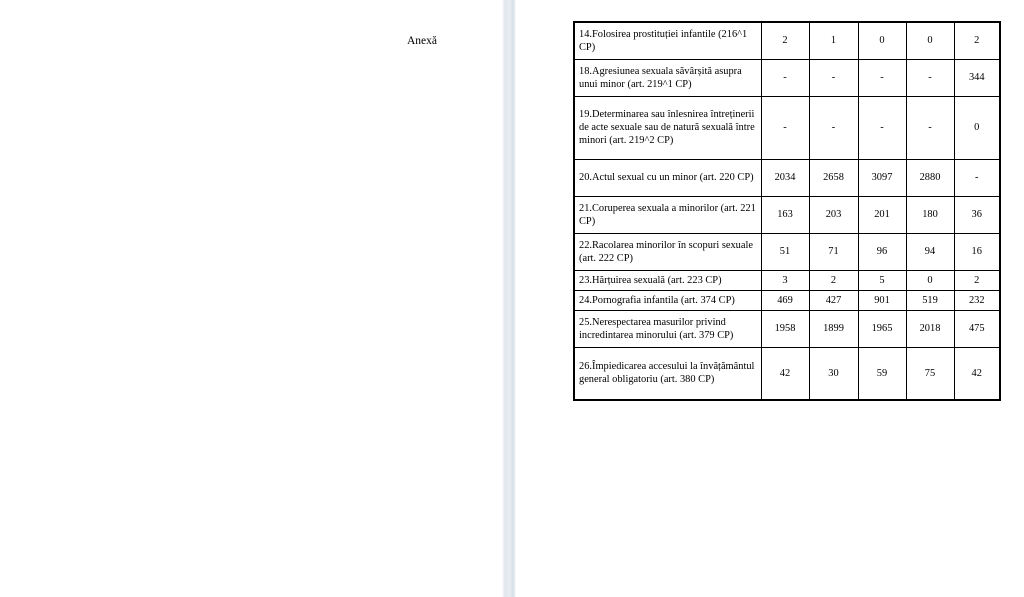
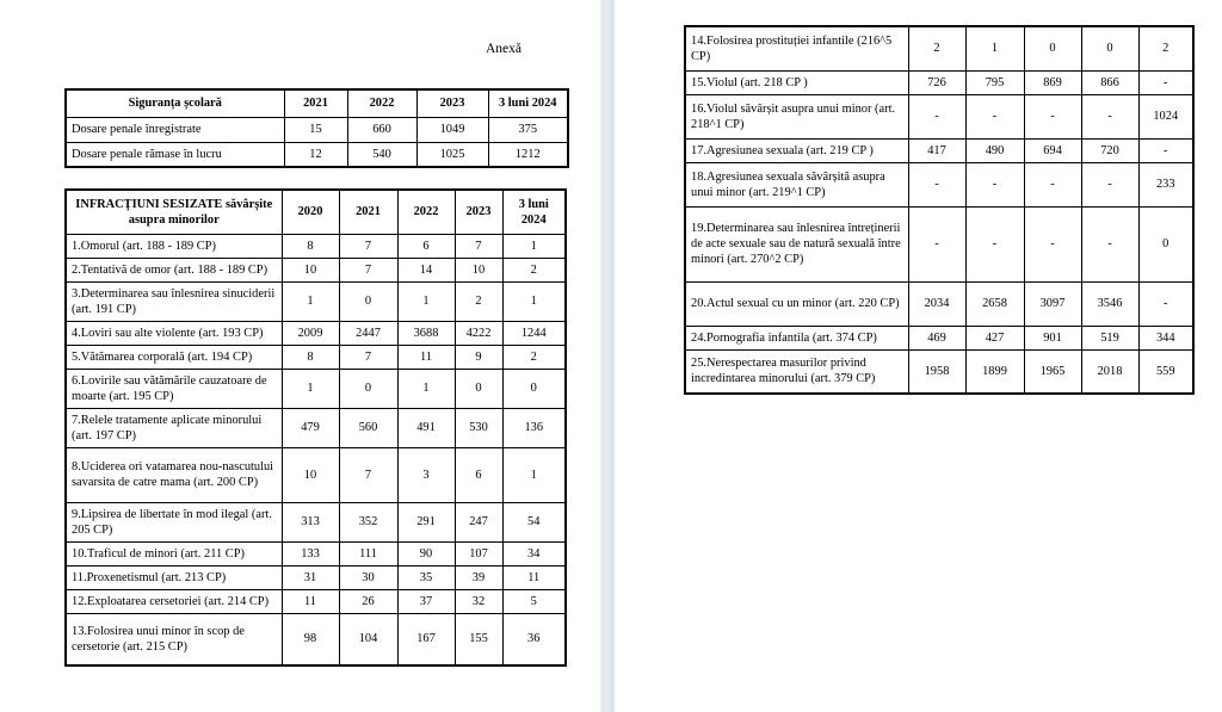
  Anexă
+ Siguranța școlară	2021	2022	2023	3 luni 2024
+ Dosare penale înregistrate	15	660	1049	375
+ Dosare penale rămase în lucru	12	540	1025	1212
+ INFRACȚIUNI SESIZATE săvârșite asupra minorilor	2020	2021	2022	2023	3 luni 2024
+ 1.Omorul (art. 188 - 189 CP)	8	7	6	7	1
+ 2.Tentativă de omor (art. 188 - 189 CP)	10	7	14	10	2
+ 3.Determinarea sau înlesnirea sinuciderii (art. 191 CP)	1	0	1	2	1
+ 4.Loviri sau alte violente (art. 193 CP)	2009	2447	3688	4222	1244
+ 5.Vătămarea corporală (art. 194 CP)	8	7	11	9	2
+ 6.Lovirile sau vătămările cauzatoare de moarte (art. 195 CP)	1	0	1	0	0
+ 7.Relele tratamente aplicate minorului (art. 197 CP)	479	560	491	530	136
+ 8.Uciderea ori vatamarea nou-nascutului savarsita de catre mama (art. 200 CP)	10	7	3	6	1
+ 9.Lipsirea de libertate în mod ilegal (art. 205 CP)	313	352	291	247	54
+ 10.Traficul de minori (art. 211 CP)	133	111	90	107	34
+ 11.Proxenetismul (art. 213 CP)	31	30	35	39	11
+ 12.Exploatarea cersetoriei (art. 214 CP)	11	26	37	32	5
+ 13.Folosirea unui minor în scop de cersetorie (art. 215 CP)	98	104	167	155	36
- 14.Folosirea prostituției infantile (216^1 CP)	2	1	0	0	2
+ 14.Folosirea prostituției infantile (216^5 CP)	2	1	0	0	2
+ 15.Violul (art. 218 CP )	726	795	869	866	-
+ 16.Violul săvârșit asupra unui minor (art. 218^1 CP)	-	-	-	-	1024
+ 17.Agresiunea sexuala (art. 219 CP )	417	490	694	720	-
- 18.Agresiunea sexuala săvârșită asupra unui minor (art. 219^1 CP)	-	-	-	-	344
+ 18.Agresiunea sexuala săvârșită asupra unui minor (art. 219^1 CP)	-	-	-	-	233
- 19.Determinarea sau înlesnirea întreținerii de acte sexuale sau de natură sexuală între minori (art. 219^2 CP)	-	-	-	-	0
+ 19.Determinarea sau înlesnirea întreținerii de acte sexuale sau de natură sexuală între minori (art. 270^2 CP)	-	-	-	-	0
- 20.Actul sexual cu un minor (art. 220 CP)	2034	2658	3097	2880	-
+ 20.Actul sexual cu un minor (art. 220 CP)	2034	2658	3097	3546	-
- 21.Coruperea sexuala a minorilor (art. 221 CP)	163	203	201	180	36
- 22.Racolarea minorilor în scopuri sexuale (art. 222 CP)	51	71	96	94	16
- 23.Hărțuirea sexuală (art. 223 CP)	3	2	5	0	2
- 24.Pornografia infantila (art. 374 CP)	469	427	901	519	232
+ 24.Pornografia infantila (art. 374 CP)	469	427	901	519	344
- 25.Nerespectarea masurilor privind incredintarea minorului (art. 379 CP)	1958	1899	1965	2018	475
+ 25.Nerespectarea masurilor privind incredintarea minorului (art. 379 CP)	1958	1899	1965	2018	559
- 26.Împiedicarea accesului la învățământul general obligatoriu (art. 380 CP)	42	30	59	75	42
